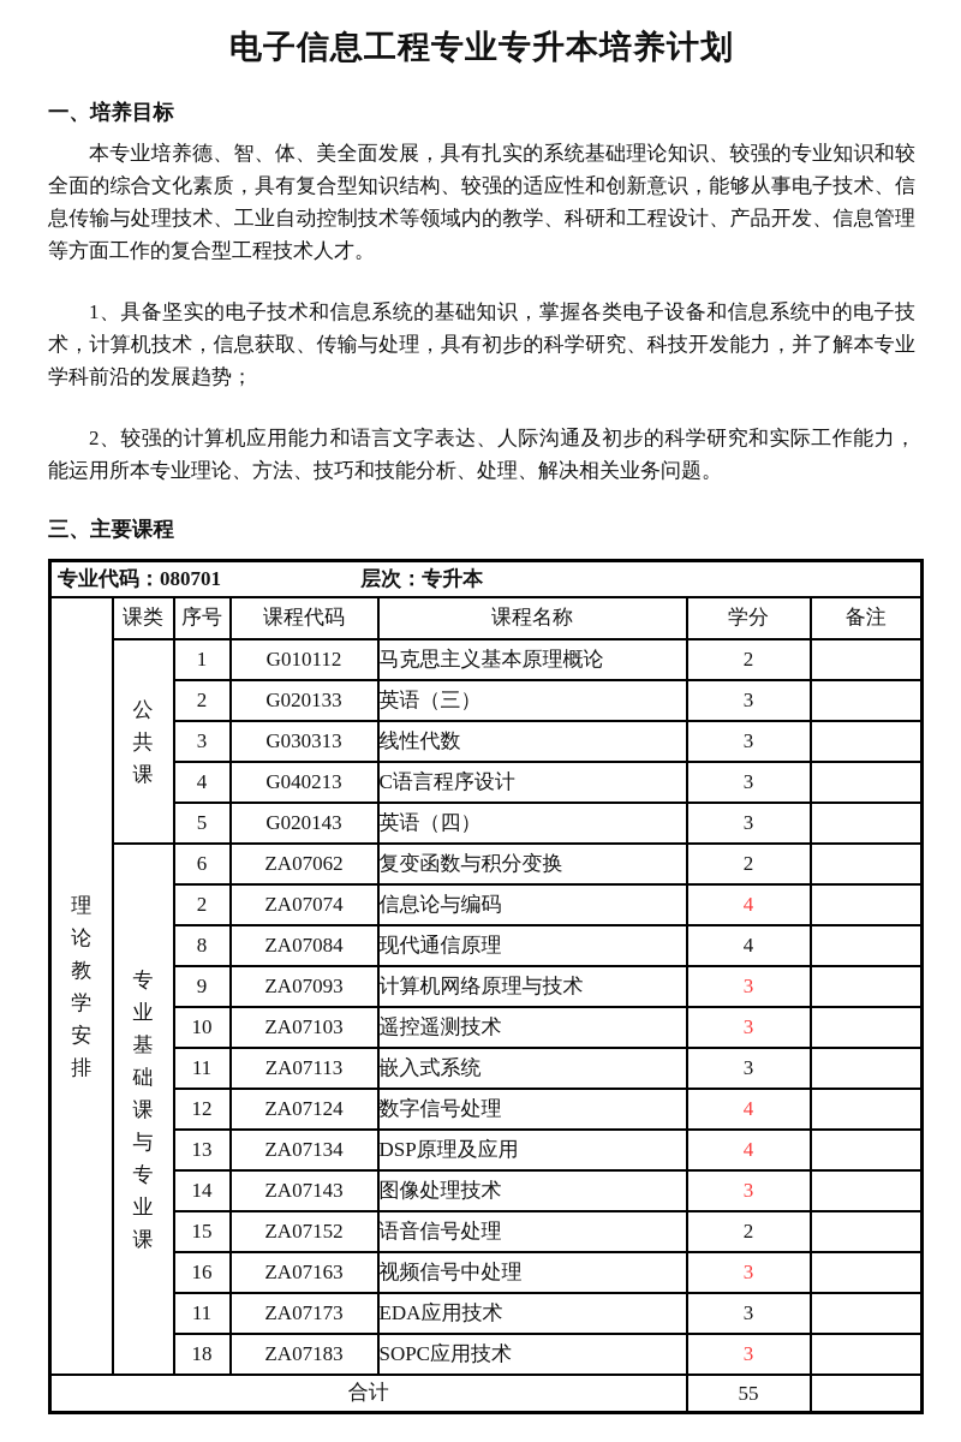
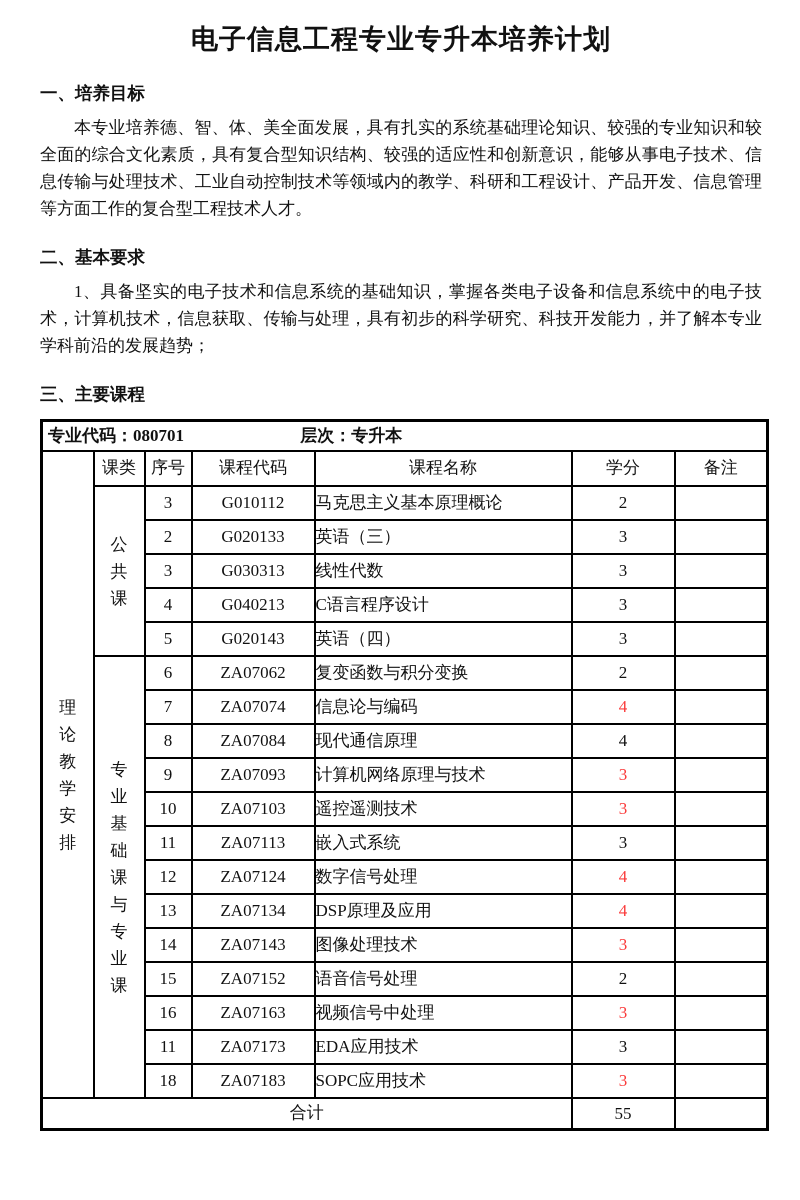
  电子信息工程专业专升本培养计划
  一、培养目标
  本专业培养德、智、体、美全面发展，具有扎实的系统基础理论知识、较强的专业知识和较全面的综合文化素质，具有复合型知识结构、较强的适应性和创新意识，能够从事电子技术、信息传输与处理技术、工业自动控制技术等领域内的教学、科研和工程设计、产品开发、信息管理等方面工作的复合型工程技术人才。
+ 二、基本要求
  1、具备坚实的电子技术和信息系统的基础知识，掌握各类电子设备和信息系统中的电子技术，计算机技术，信息获取、传输与处理，具有初步的科学研究、科技开发能力，并了解本专业学科前沿的发展趋势；
- 2、较强的计算机应用能力和语言文字表达、人际沟通及初步的科学研究和实际工作能力，能运用所本专业理论、方法、技巧和技能分析、处理、解决相关业务问题。
  三、主要课程
  专业代码：080701 层次：专升本
  理论教学安排	课类	序号	课程代码	课程名称	学分	备注
- 公共课	1	G010112	马克思主义基本原理概论	2
+ 公共课	3	G010112	马克思主义基本原理概论	2
  2	G020133	英语（三）	3
  3	G030313	线性代数	3
  4	G040213	C语言程序设计	3
  5	G020143	英语（四）	3
  专业基础课与专业课	6	ZA07062	复变函数与积分变换	2
- 2	ZA07074	信息论与编码	4
+ 7	ZA07074	信息论与编码	4
  8	ZA07084	现代通信原理	4
  9	ZA07093	计算机网络原理与技术	3
  10	ZA07103	遥控遥测技术	3
  11	ZA07113	嵌入式系统	3
  12	ZA07124	数字信号处理	4
  13	ZA07134	DSP原理及应用	4
  14	ZA07143	图像处理技术	3
  15	ZA07152	语音信号处理	2
  16	ZA07163	视频信号中处理	3
  11	ZA07173	EDA应用技术	3
  18	ZA07183	SOPC应用技术	3
  合计	55
